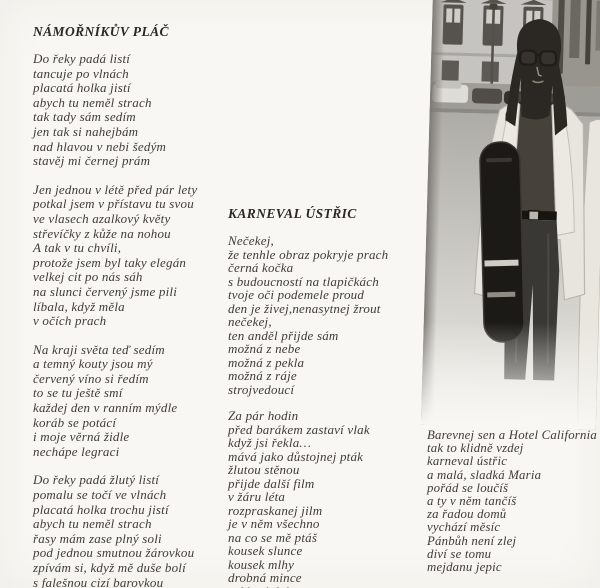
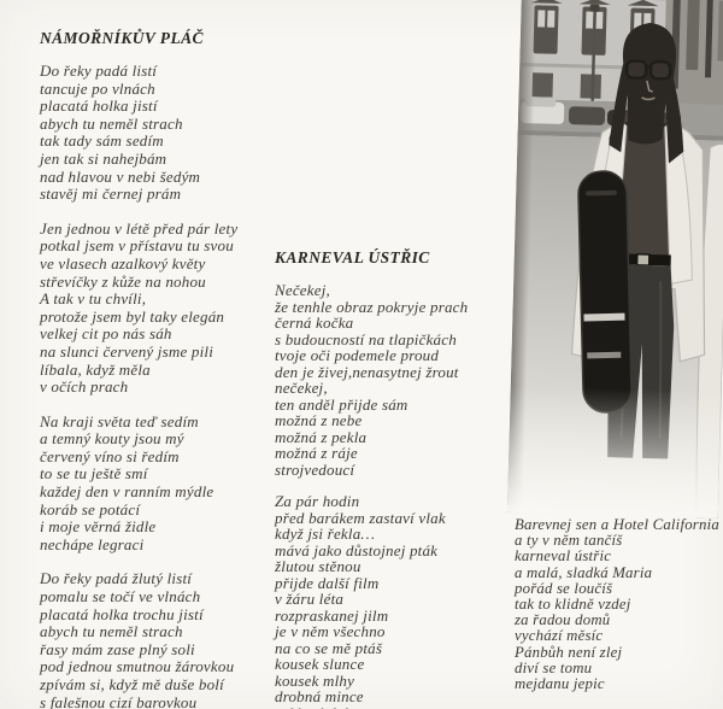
  NÁMOŘNÍKŮV PLÁČ
  Do řeky padá listí
  tancuje po vlnách
  placatá holka jistí
  abych tu neměl strach
  tak tady sám sedím
  jen tak si nahejbám
  nad hlavou v nebi šedým
  stavěj mi černej prám
  Jen jednou v létě před pár lety
  potkal jsem v přístavu tu svou
  ve vlasech azalkový květy
  střevíčky z kůže na nohou
  A tak v tu chvíli,
  protože jsem byl taky elegán
  velkej cit po nás sáh
  na slunci červený jsme pili
  líbala, když měla
  v očích prach
  Na kraji světa teď sedím
  a temný kouty jsou mý
  červený víno si ředím
  to se tu ještě smí
  každej den v ranním mýdle
  koráb se potácí
  i moje věrná židle
  nechápe legraci
  Do řeky padá žlutý listí
  pomalu se točí ve vlnách
  placatá holka trochu jistí
  abych tu neměl strach
  řasy mám zase plný soli
  pod jednou smutnou žárovkou
  zpívám si, když mě duše bolí
  s falešnou cizí barovkou
  KARNEVAL ÚSTŘIC
  Nečekej,
  že tenhle obraz pokryje prach
  černá kočka
  s budoucností na tlapičkách
  tvoje oči podemele proud
  den je živej,nenasytnej žrout
  nečekej,
  ten anděl přijde sám
  možná z nebe
  možná z pekla
  možná z ráje
  strojvedoucí
  Za pár hodin
  před barákem zastaví vlak
  když jsi řekla…
  mává jako důstojnej pták
  žlutou stěnou
  přijde další film
  v žáru léta
  rozpraskanej jilm
  je v něm všechno
  na co se mě ptáš
  kousek slunce
  kousek mlhy
  drobná mince
  Barevnej sen a Hotel California
- tak to klidně vzdej
+ a ty v něm tančíš
  karneval ústřic
  a malá, sladká Maria
  pořád se loučíš
- a ty v něm tančíš
+ tak to klidně vzdej
  za řadou domů
  vychází měsíc
  Pánbůh není zlej
  diví se tomu
  mejdanu jepic
